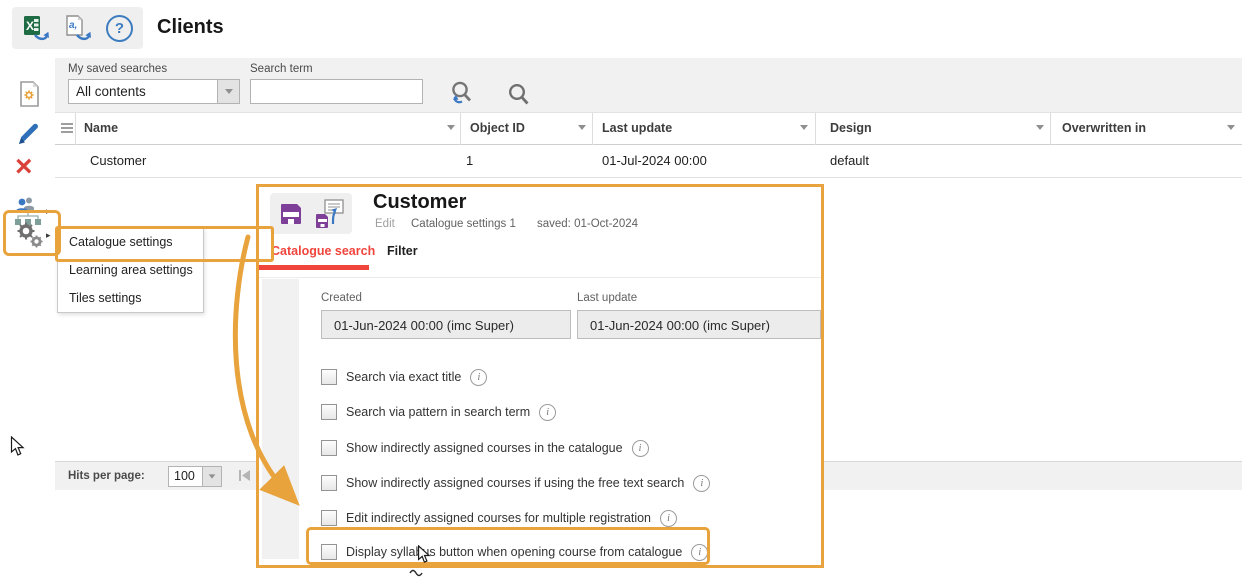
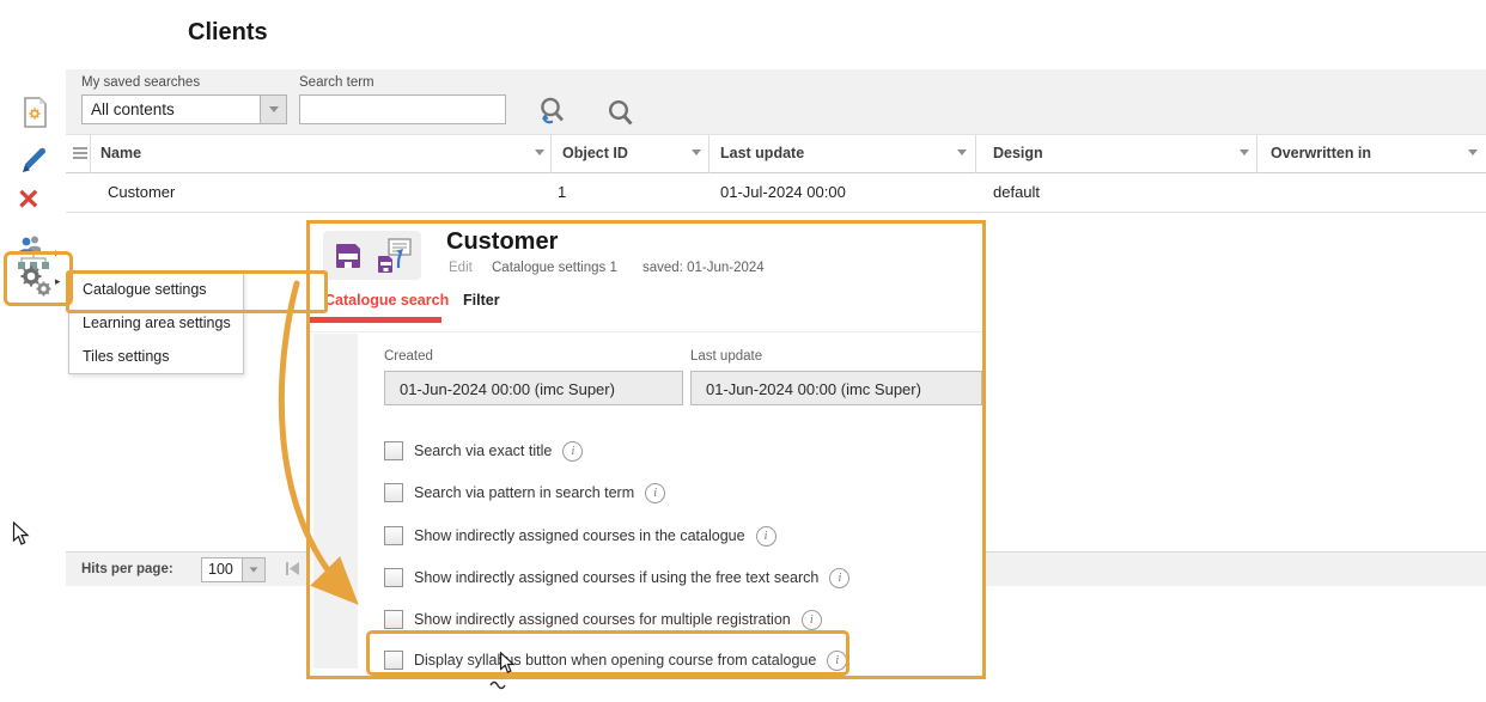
- X
- a,
- ?
  Clients
  ×
  ▸
  ▸
  My saved searches
  All contents
  Search term
  Name
  Object ID
  Last update
  Design
  Overwritten in
  Customer
  1
  01-Jul-2024 00:00
  default
  Hits per page:
  100
  Catalogue settings
  Learning area settings
  Tiles settings
  Customer
  Edit
  Catalogue settings 1
- saved: 01-Oct-2024
+ saved: 01-Jun-2024
  Catalogue search
  Filter
  Created
  01-Jun-2024 00:00 (imc Super)
  Last update
  01-Jun-2024 00:00 (imc Super)
  Search via exact title
  i
  Search via pattern in search term
  i
  Show indirectly assigned courses in the catalogue
  i
  Show indirectly assigned courses if using the free text search
  i
- Edit indirectly assigned courses for multiple registration
+ Show indirectly assigned courses for multiple registration
  i
  Display syllas button when opening course from catalogue
  i
